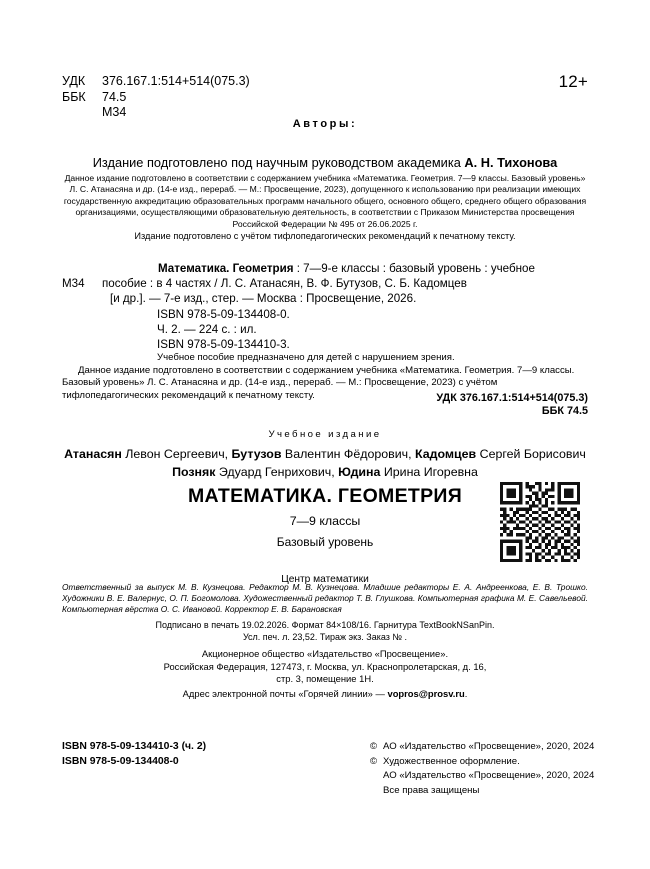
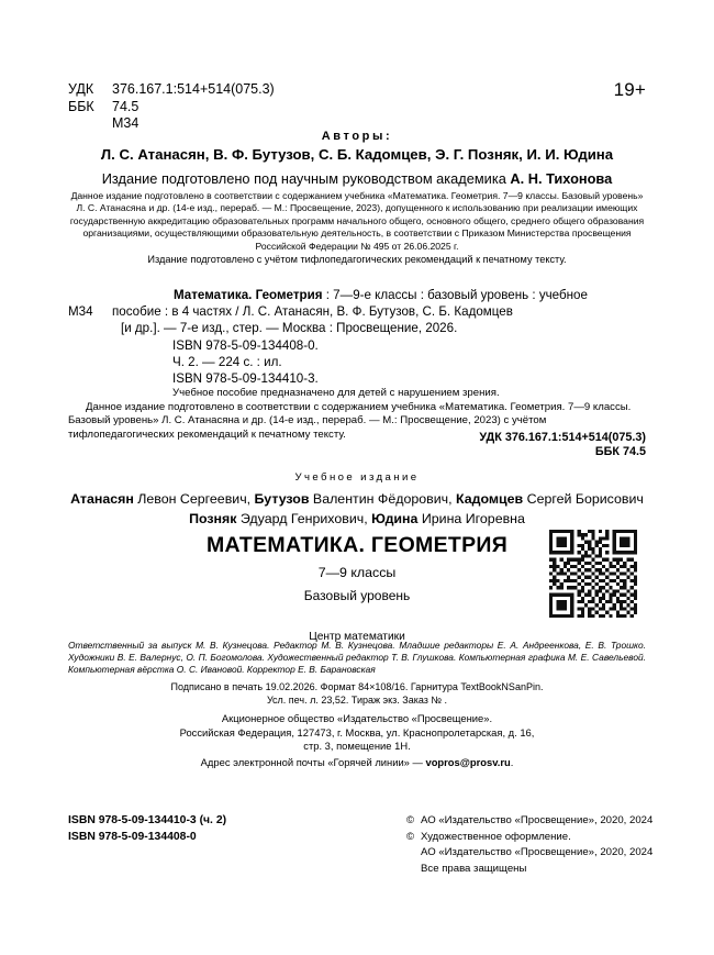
  УДК
  376.167.1:514+514(075.3)
  ББК
  74.5
  М34
- 12+
+ 19+
  Авторы:
+ Л. С. Атанасян, В. Ф. Бутузов, С. Б. Кадомцев, Э. Г. Позняк, И. И. Юдина
  Издание подготовлено под научным руководством академика А. Н. Тихонова
  Данное издание подготовлено в соответствии с содержанием учебника «Математика. Геометрия. 7—9 классы. Базовый уровень» Л. С. Атанасяна и др. (14-е изд., перераб. — М.: Просвещение, 2023), допущенного к использованию при реализации имеющих государственную аккредитацию образовательных программ начального общего, основного общего, среднего общего образования организациями, осуществляющими образовательную деятельность, в соответствии с Приказом Министерства просвещения Российской Федерации № 495 от 26.06.2025 г.
  Издание подготовлено с учётом тифлопедагогических рекомендаций к печатному тексту.
  Математика. Геометрия : 7—9-е классы : базовый уровень : учебное
  М34
  пособие : в 4 частях / Л. С. Атанасян, В. Ф. Бутузов, С. Б. Кадомцев
  [и др.]. — 7-е изд., стер. — Москва : Просвещение, 2026.
  ISBN 978-5-09-134408-0.
  Ч. 2. — 224 с. : ил.
  ISBN 978-5-09-134410-3.
  Учебное пособие предназначено для детей с нарушением зрения.
  Данное издание подготовлено в соответствии с содержанием учебника «Математика. Геометрия. 7—9 классы. Базовый уровень» Л. С. Атанасяна и др. (14-е изд., перераб. — М.: Просвещение, 2023) с учётом тифлопедагогических рекомендаций к печатному тексту.
  УДК 376.167.1:514+514(075.3)
  ББК 74.5
  Учебное издание
  Атанасян Левон Сергеевич, Бутузов Валентин Фёдорович, Кадомцев Сергей Борисович
  Позняк Эдуард Генрихович, Юдина Ирина Игоревна
  МАТЕМАТИКА. ГЕОМЕТРИЯ
  7—9 классы
  Базовый уровень
  Центр математики
  Ответственный за выпуск М. В. Кузнецова. Редактор М. В. Кузнецова. Младшие редакторы Е. А. Андреенкова, Е. В. Трошко. Художники В. Е. Валернус, О. П. Богомолова. Художественный редактор Т. В. Глушкова. Компьютерная графика М. Е. Савельевой. Компьютерная вёрстка О. С. Ивановой. Корректор Е. В. Барановская
  Подписано в печать 19.02.2026. Формат 84×108/16. Гарнитура TextBookNSanPin.
  Усл. печ. л. 23,52. Тираж экз. Заказ № .
  Акционерное общество «Издательство «Просвещение».
  Российская Федерация, 127473, г. Москва, ул. Краснопролетарская, д. 16,
  стр. 3, помещение 1Н.
  Адрес электронной почты «Горячей линии» — vopros@prosv.ru.
  ISBN 978-5-09-134410-3 (ч. 2)
  ISBN 978-5-09-134408-0
  ©
  АО «Издательство «Просвещение», 2020, 2024
  ©
  Художественное оформление.
  АО «Издательство «Просвещение», 2020, 2024
  Все права защищены
